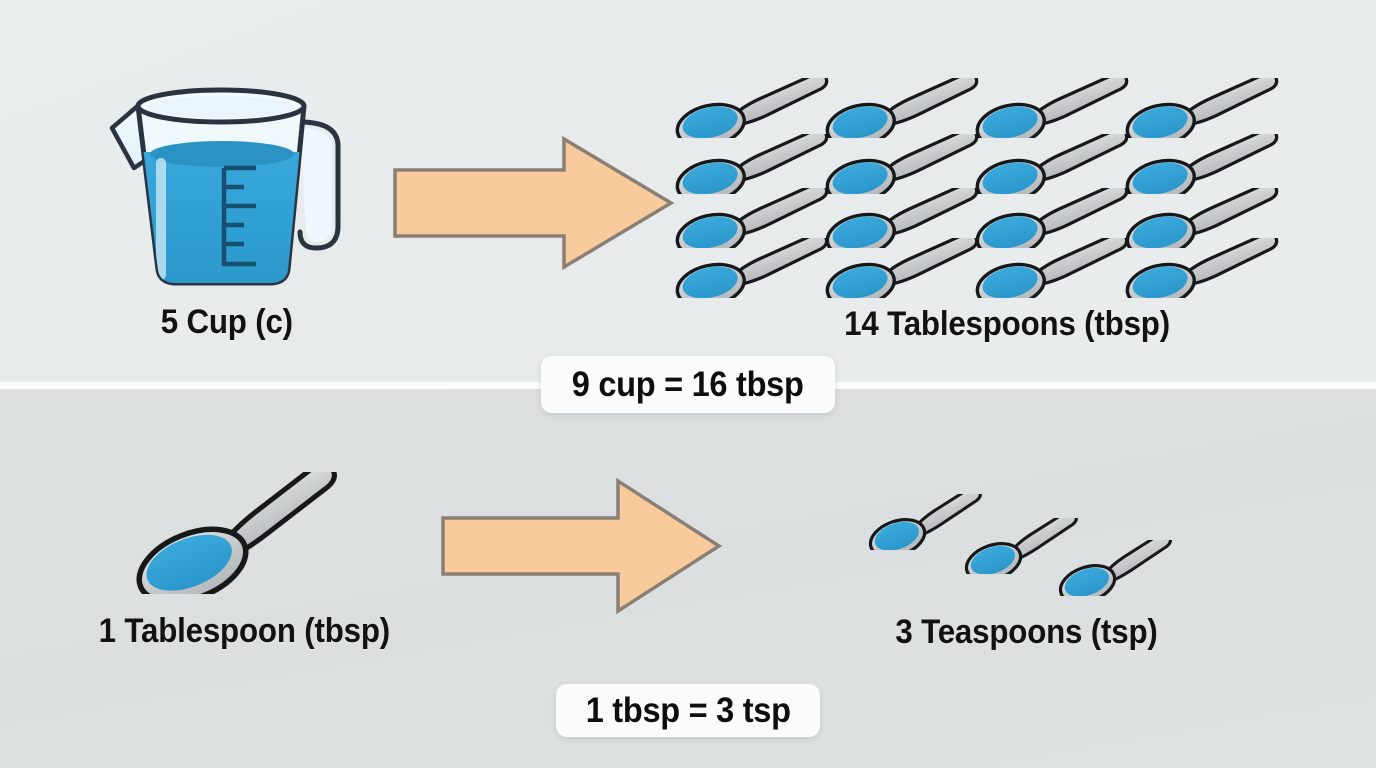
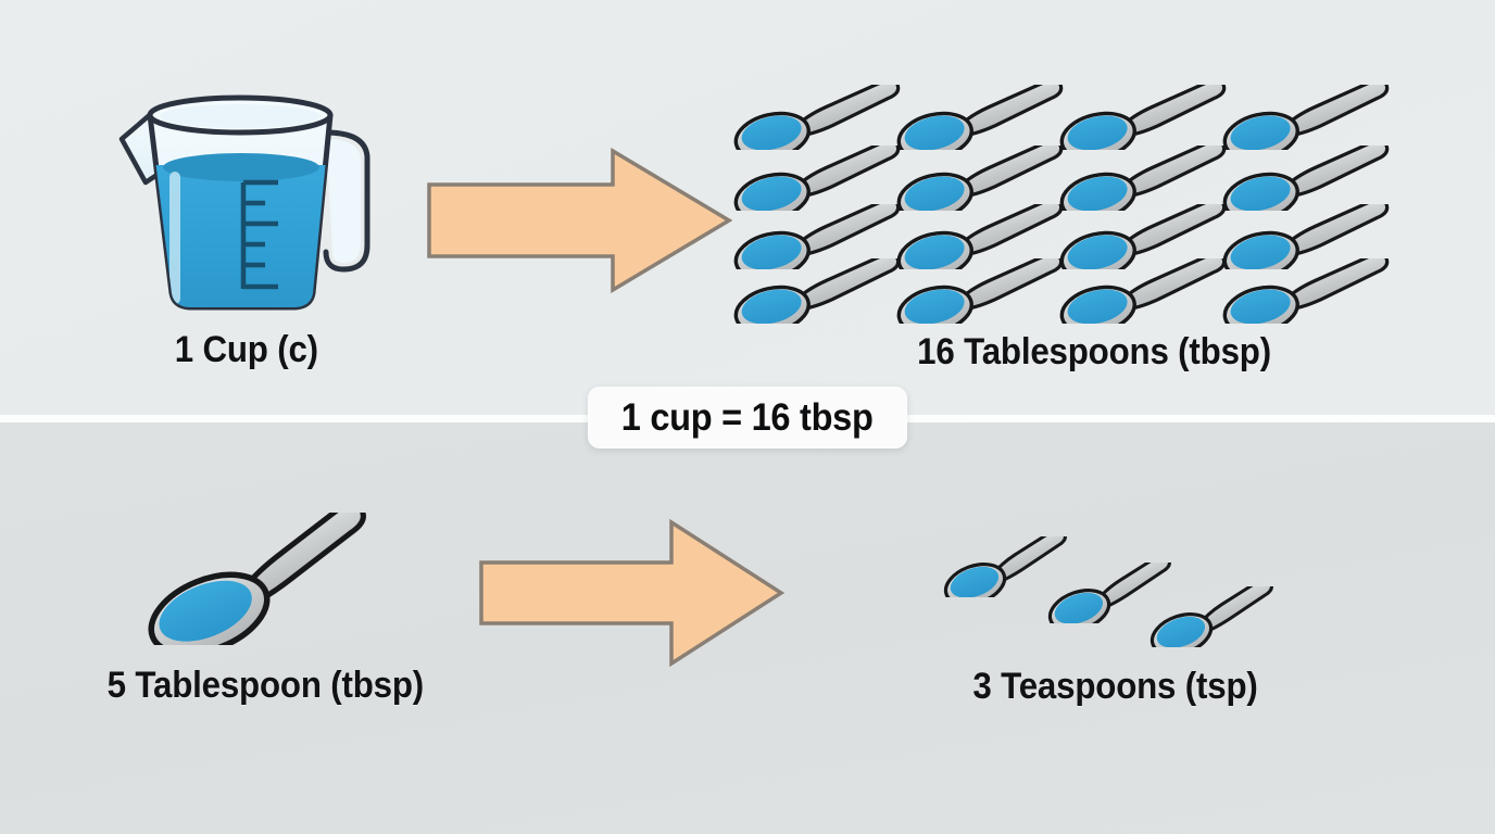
- 5 Cup (c)
+ 1 Cup (c)
- 14 Tablespoons (tbsp)
+ 16 Tablespoons (tbsp)
- 9 cup = 16 tbsp
+ 1 cup = 16 tbsp
- 1 Tablespoon (tbsp)
+ 5 Tablespoon (tbsp)
  3 Teaspoons (tsp)
- 1 tbsp = 3 tsp
